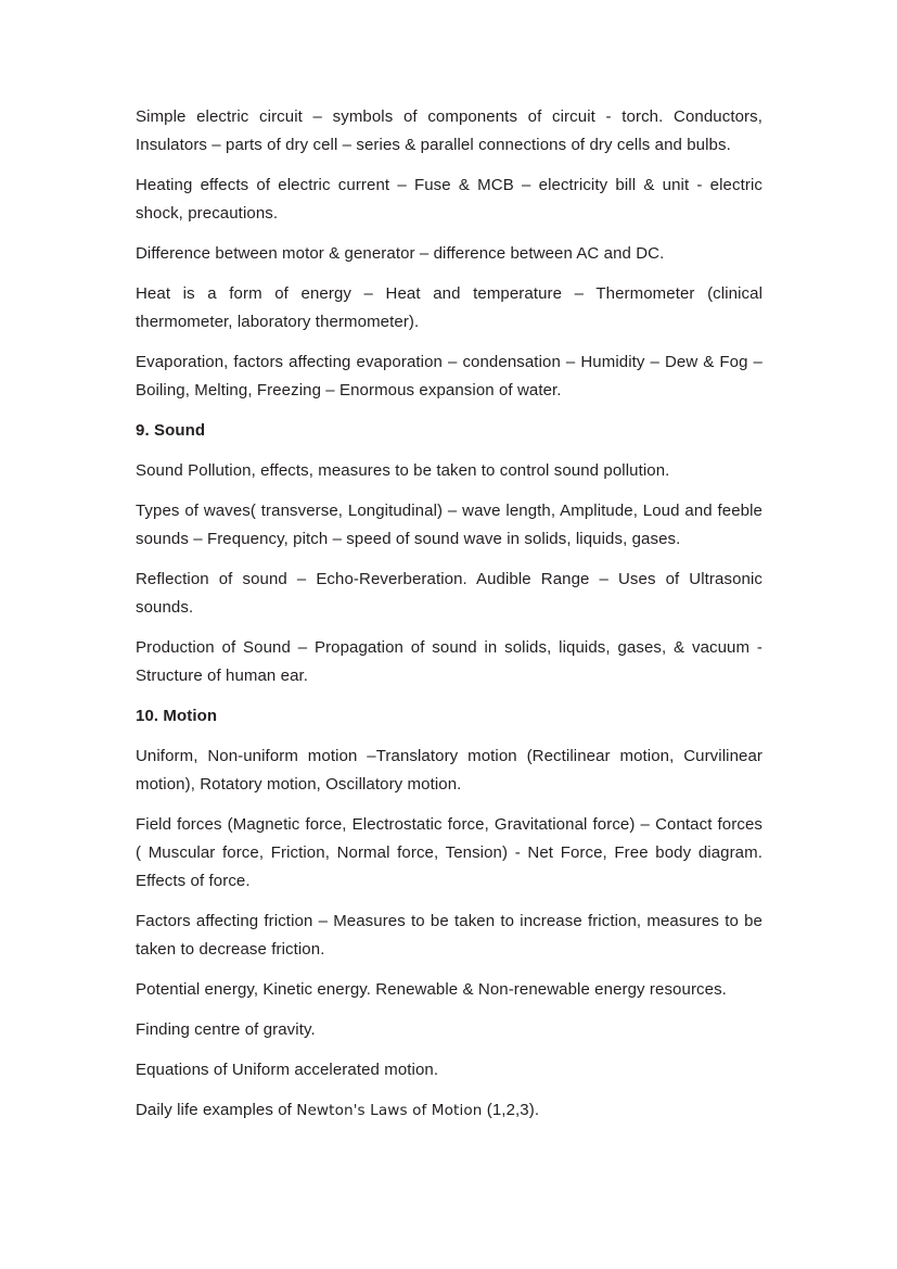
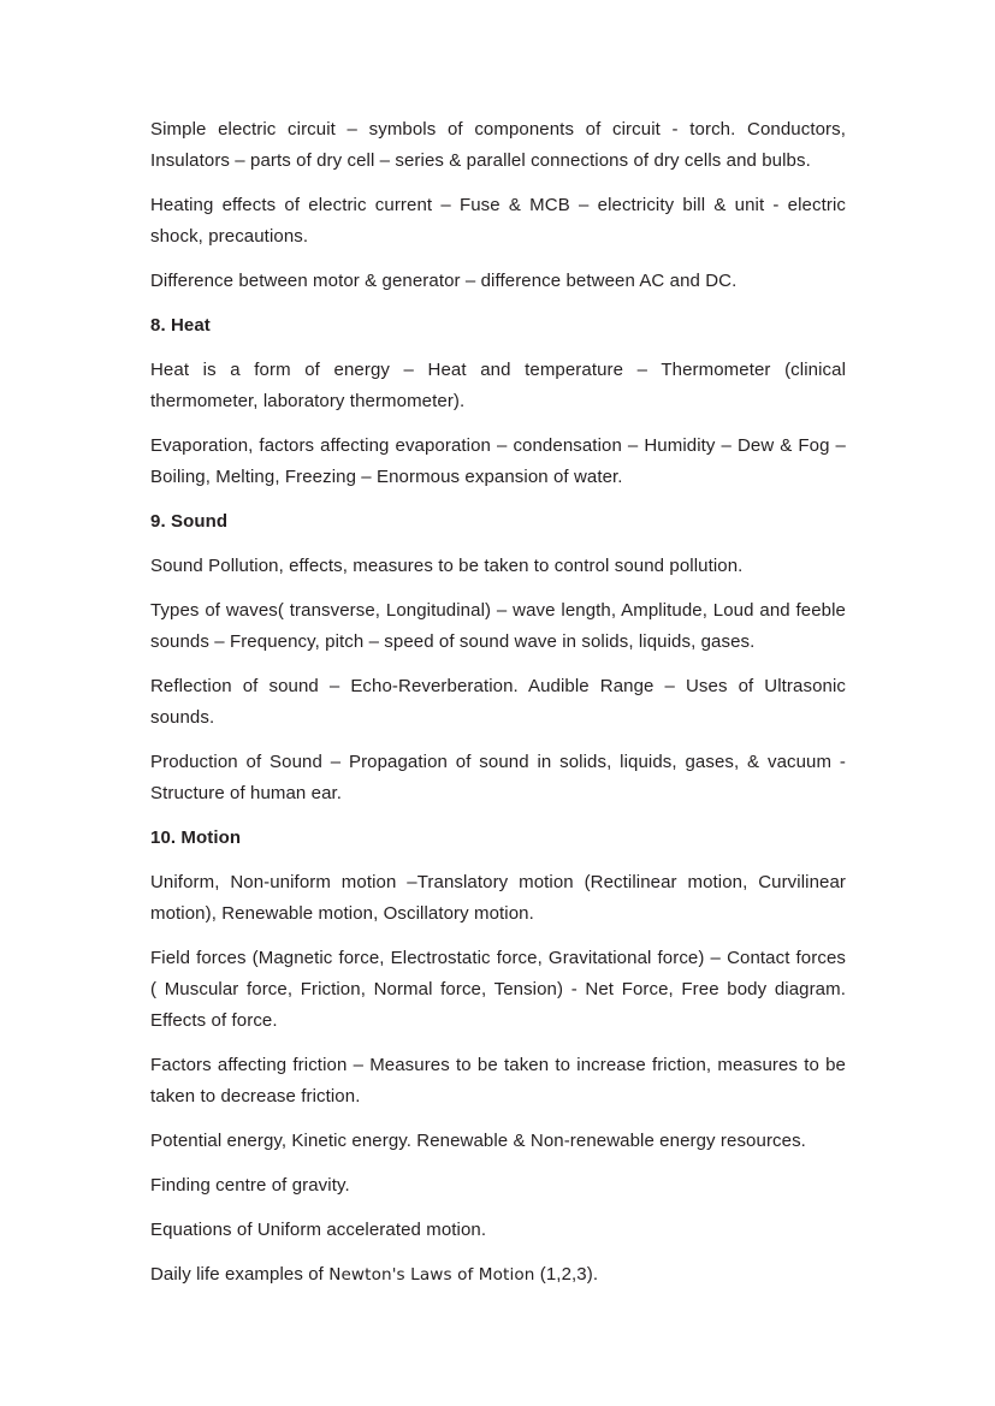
  Simple electric circuit – symbols of components of circuit - torch. Conductors, Insulators – parts of dry cell – series & parallel connections of dry cells and bulbs.
  Heating effects of electric current – Fuse & MCB – electricity bill & unit - electric shock, precautions.
  Difference between motor & generator – difference between AC and DC.
+ 8. Heat
  Heat is a form of energy – Heat and temperature – Thermometer (clinical thermometer, laboratory thermometer).
  Evaporation, factors affecting evaporation – condensation – Humidity – Dew & Fog – Boiling, Melting, Freezing – Enormous expansion of water.
  9. Sound
  Sound Pollution, effects, measures to be taken to control sound pollution.
  Types of waves( transverse, Longitudinal) – wave length, Amplitude, Loud and feeble sounds – Frequency, pitch – speed of sound wave in solids, liquids, gases.
  Reflection of sound – Echo-Reverberation. Audible Range – Uses of Ultrasonic sounds.
  Production of Sound – Propagation of sound in solids, liquids, gases, & vacuum - Structure of human ear.
  10. Motion
- Uniform, Non-uniform motion –Translatory motion (Rectilinear motion, Curvilinear motion), Rotatory motion, Oscillatory motion.
+ Uniform, Non-uniform motion –Translatory motion (Rectilinear motion, Curvilinear motion), Renewable motion, Oscillatory motion.
  Field forces (Magnetic force, Electrostatic force, Gravitational force) – Contact forces ( Muscular force, Friction, Normal force, Tension) - Net Force, Free body diagram. Effects of force.
  Factors affecting friction – Measures to be taken to increase friction, measures to be taken to decrease friction.
  Potential energy, Kinetic energy. Renewable & Non-renewable energy resources.
  Finding centre of gravity.
  Equations of Uniform accelerated motion.
  Daily life examples of Newton's Laws of Motion (1,2,3).
